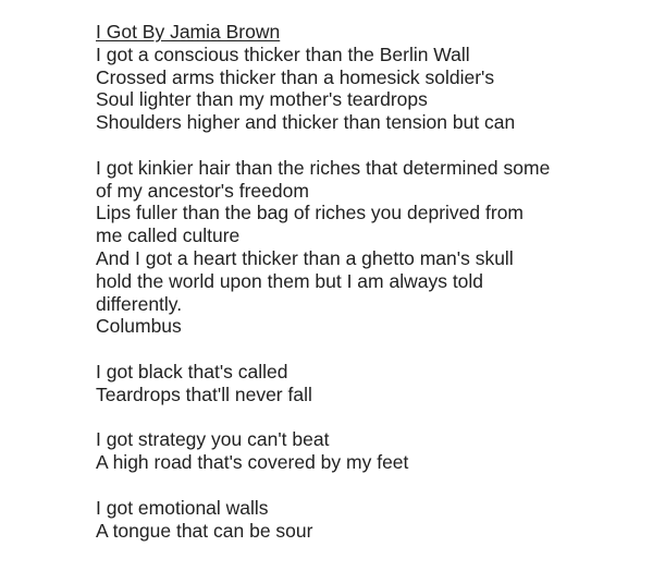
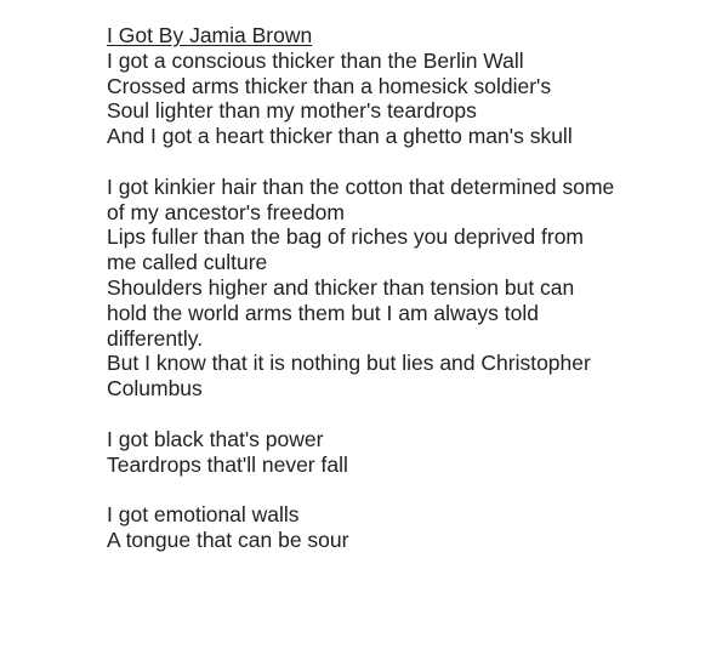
  I Got By Jamia Brown
  I got a conscious thicker than the Berlin Wall
  Crossed arms thicker than a homesick soldier's
  Soul lighter than my mother's teardrops
- Shoulders higher and thicker than tension but can
+ And I got a heart thicker than a ghetto man's skull
- I got kinkier hair than the riches that determined some
+ I got kinkier hair than the cotton that determined some
  of my ancestor's freedom
  Lips fuller than the bag of riches you deprived from
  me called culture
- And I got a heart thicker than a ghetto man's skull
+ Shoulders higher and thicker than tension but can
- hold the world upon them but I am always told
+ hold the world arms them but I am always told
  differently.
+ But I know that it is nothing but lies and Christopher
  Columbus
- I got black that's called
+ I got black that's power
  Teardrops that'll never fall
- I got strategy you can't beat
- A high road that's covered by my feet
  I got emotional walls
  A tongue that can be sour
